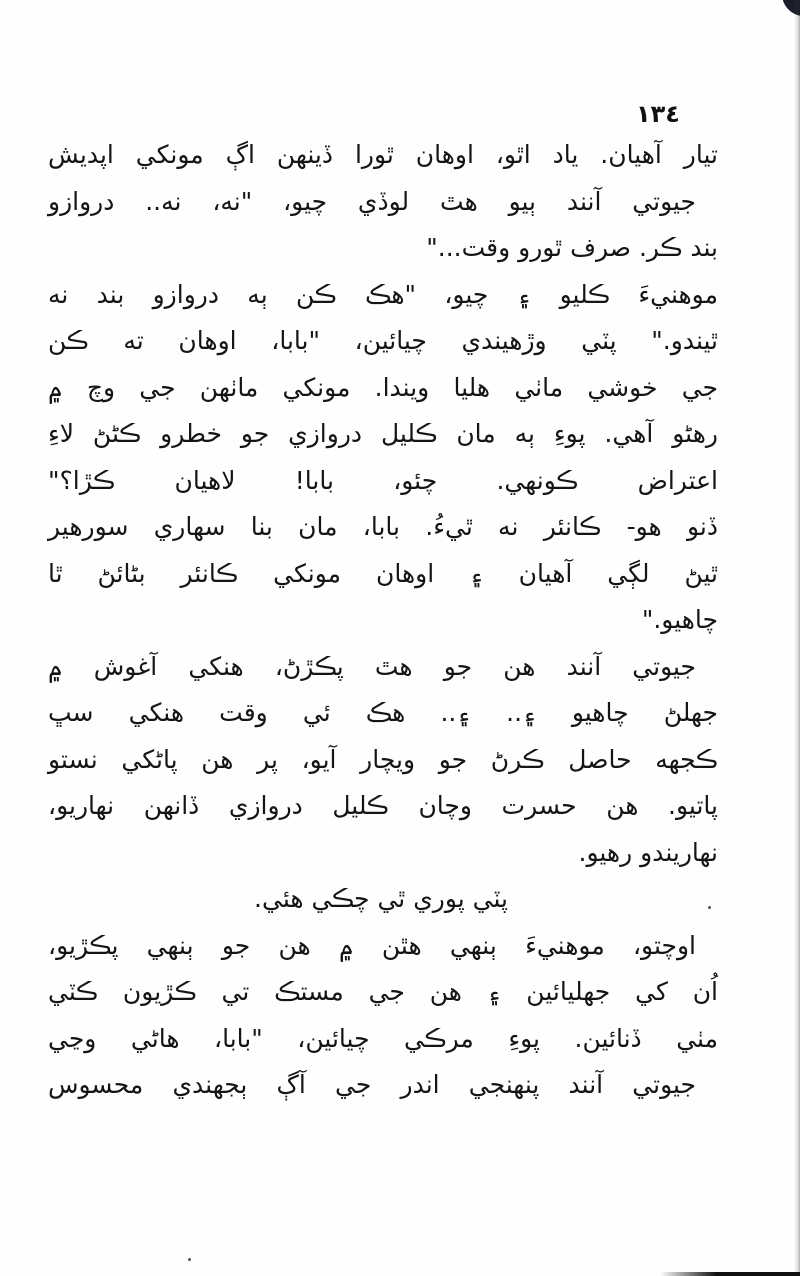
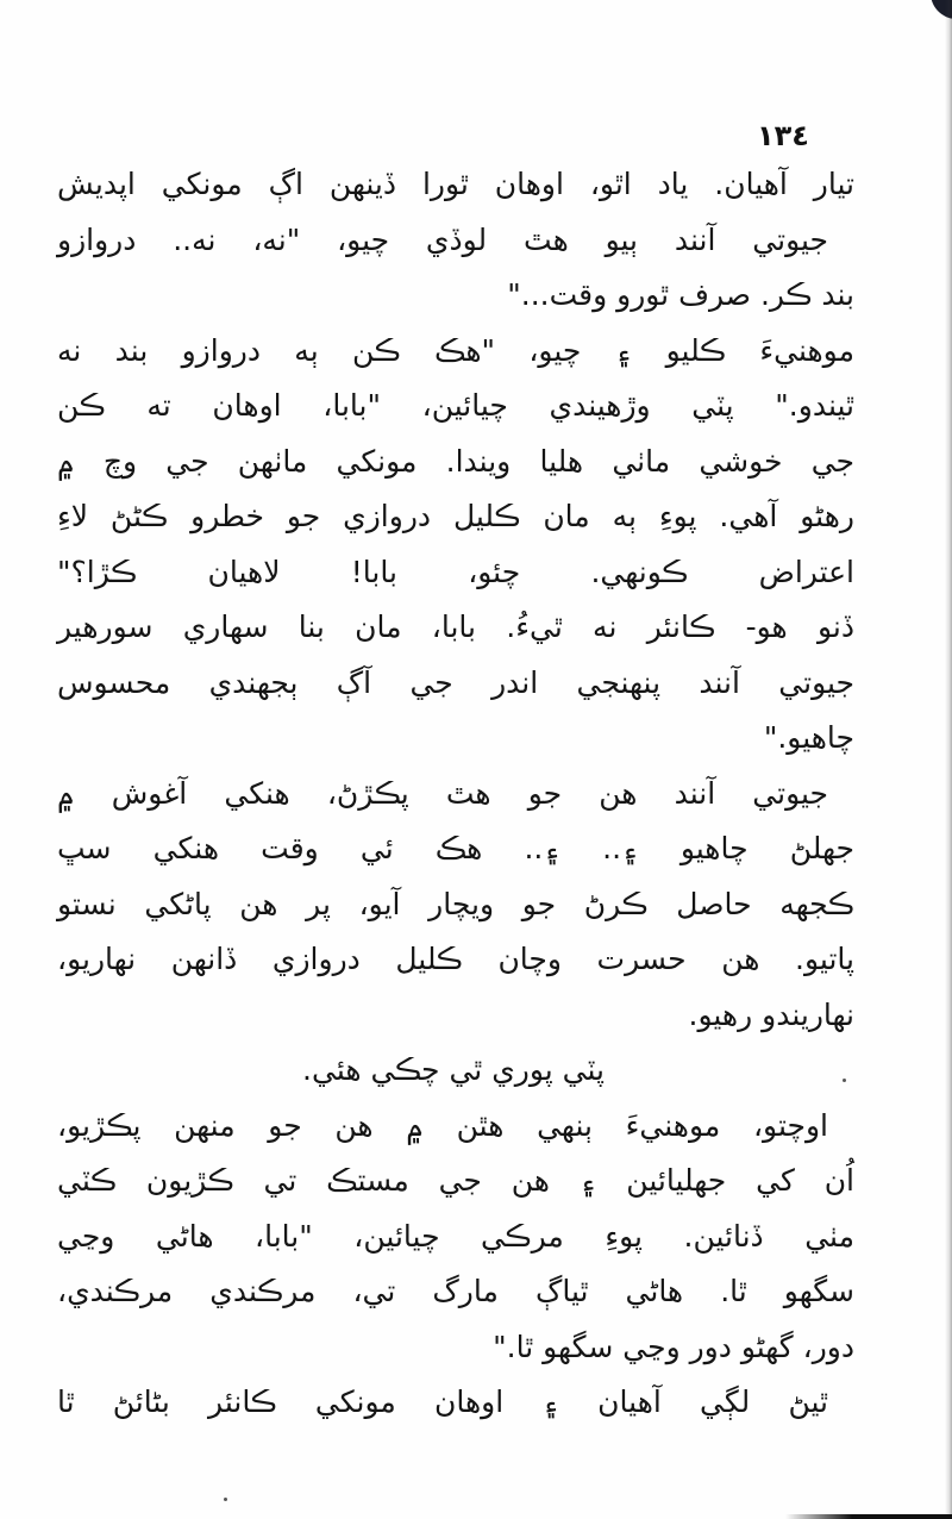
  ١٣٤
  تيار آهيان. ياد اٿو، اوهان ٿورا ڏينهن اڳ مونکي اپديش
  جيوتي آنند ٻيو هٿ لوڏي چيو، "نه، نه.. دروازو
  بند ڪر. صرف ٿورو وقت..."
  موهنيءَ ڪليو ۽ چيو، "هڪ ڪن ٻه دروازو بند نه
  ٿيندو." پٽي وڙهيندي چيائين، "بابا، اوهان ته ڪن
  جي خوشي ماٺي هليا ويندا. مونکي ماٺهن جي وچ ۾
  رهڻو آهي. پوءِ ٻه مان ڪليل دروازي جو خطرو ڪڻڻ لاءِ
  اعتراض ڪونهي. چئو، بابا! لاهيان ڪڙا؟"
  ڏنو هو- ڪانئر نه ٿيءُ. بابا، مان بنا سهاري سورهير
- ٿيڻ لڳي آهيان ۽ اوهان مونکي ڪانئر بڻائڻ ٿا
+ جيوتي آنند پنهنجي اندر جي آڳ ٻجهندي محسوس
  چاهيو."
  جيوتي آنند هن جو هٿ پڪڙڻ، هنکي آغوش ۾
  جهلڻ چاهيو ۽.. ۽.. هڪ ئي وقت هنکي سڀ
  ڪجهه حاصل ڪرڻ جو ويچار آيو، پر هن پاڻکي نستو
  پاتيو. هن حسرت وچان ڪليل دروازي ڏانهن نهاريو،
  نهاريندو رهيو.
  پٽي پوري ٿي چڪي هئي.
- اوچتو، موهنيءَ ٻنهي هٿن ۾ هن جو ٻنهي پڪڙيو،
+ اوچتو، موهنيءَ ٻنهي هٿن ۾ هن جو منهن پڪڙيو،
  اُن کي جهليائين ۽ هن جي مستڪ تي ڪڙيون ڪٽي
  مٺي ڏنائين. پوءِ مرڪي چيائين، "بابا، هاڻي وڃي
+ سگهو ٿا. هاڻي ٿياڳ مارگ تي، مرڪندي مرڪندي،
+ دور، گهڻو دور وڃي سگهو ٿا."
- جيوتي آنند پنهنجي اندر جي آڳ ٻجهندي محسوس
+ ٿيڻ لڳي آهيان ۽ اوهان مونکي ڪانئر بڻائڻ ٿا
